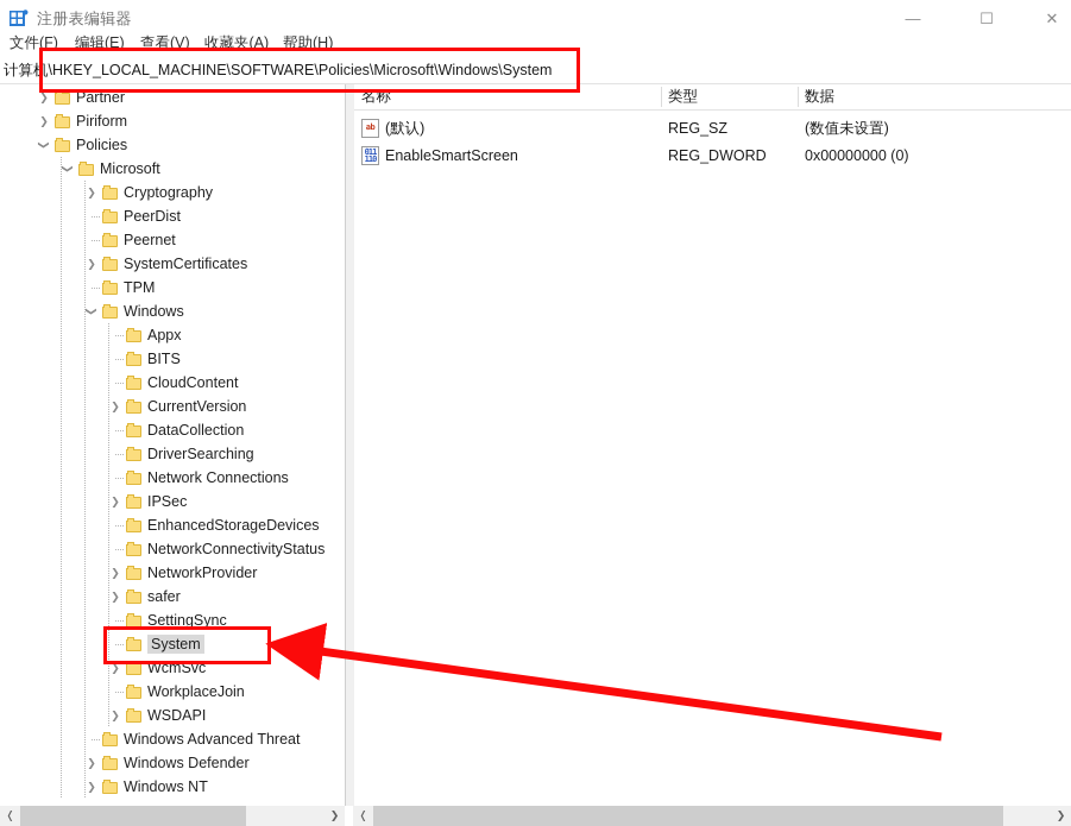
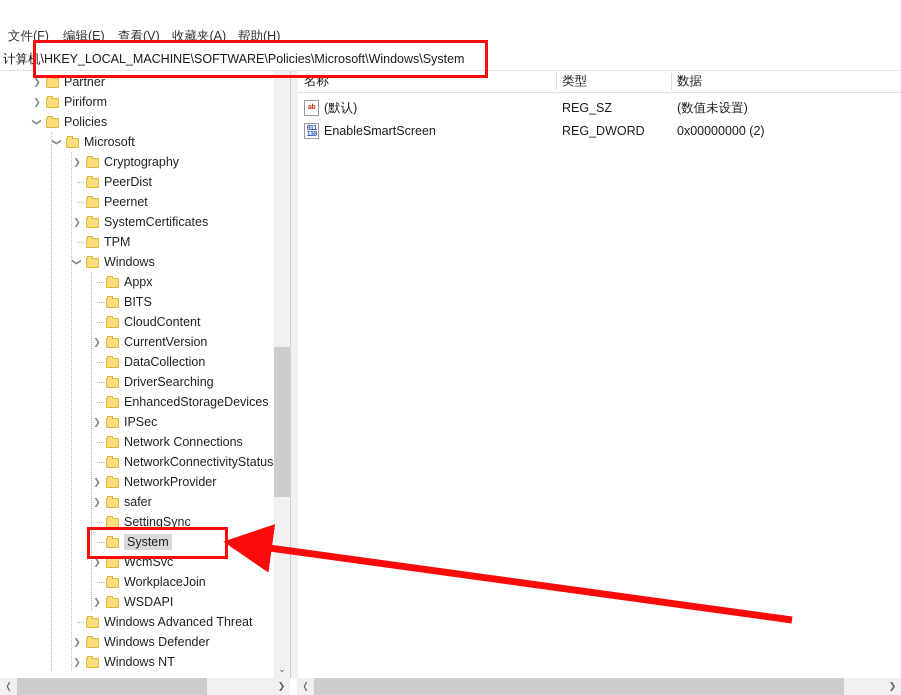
- 注册表编辑器
- —
- ☐
- ✕
  文件(F)
  编辑(E)
  查看(V)
  收藏夹(A)
  帮助(H)
  计算机\HKEY_LOCAL_MACHINE\SOFTWARE\Policies\Microsoft\Windows\System
  ❯
  Partner
  ❯
  Piriform
  Policies
  Microsoft
  ❯
  Cryptography
  PeerDist
  Peernet
  ❯
  SystemCertificates
  TPM
  Windows
  Appx
  BITS
  CloudContent
  ❯
  CurrentVersion
  DataCollection
  DriverSearching
- Network Connections
+ EnhancedStorageDevices
  ❯
  IPSec
- EnhancedStorageDevices
+ Network Connections
  NetworkConnectivityStatus
  ❯
  NetworkProvider
  ❯
  safer
  SettingSync
  System
  ❯
  WcmSvc
  WorkplaceJoin
  ❯
  WSDAPI
  Windows Advanced Threat
  ❯
  Windows Defender
  ❯
  Windows NT
+ ⌃
+ ⌄
  名称
  类型
  数据
  ab
  (默认)
  REG_SZ
  (数值未设置)
  011
  110
  EnableSmartScreen
  REG_DWORD
- 0x00000000 (0)
+ 0x00000000 (2)
  ❬
  ❯
  ❬
  ❯
